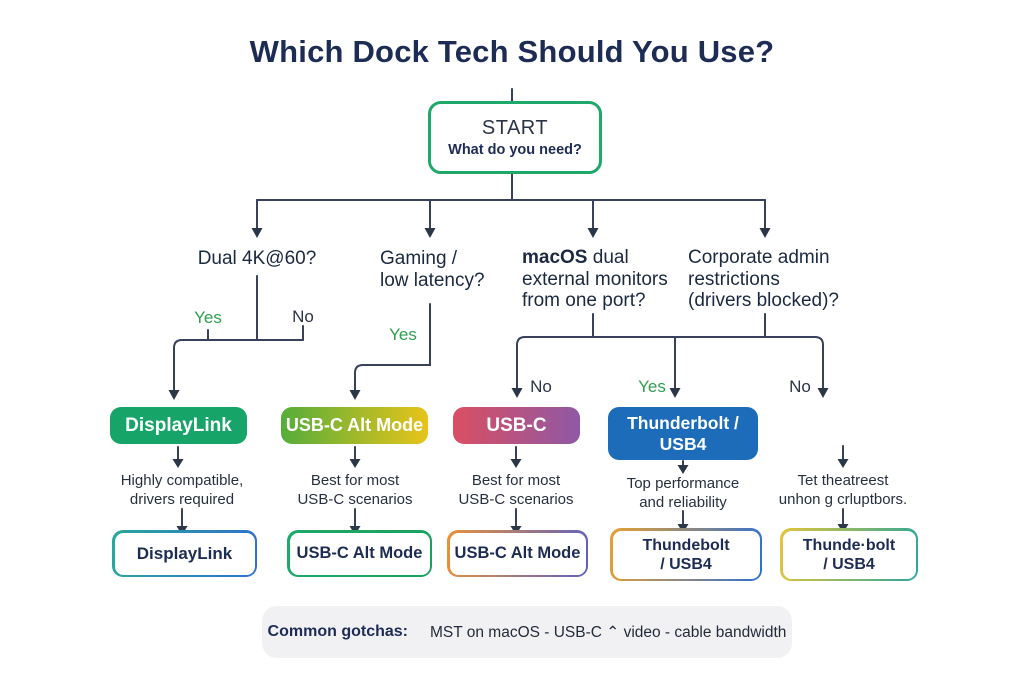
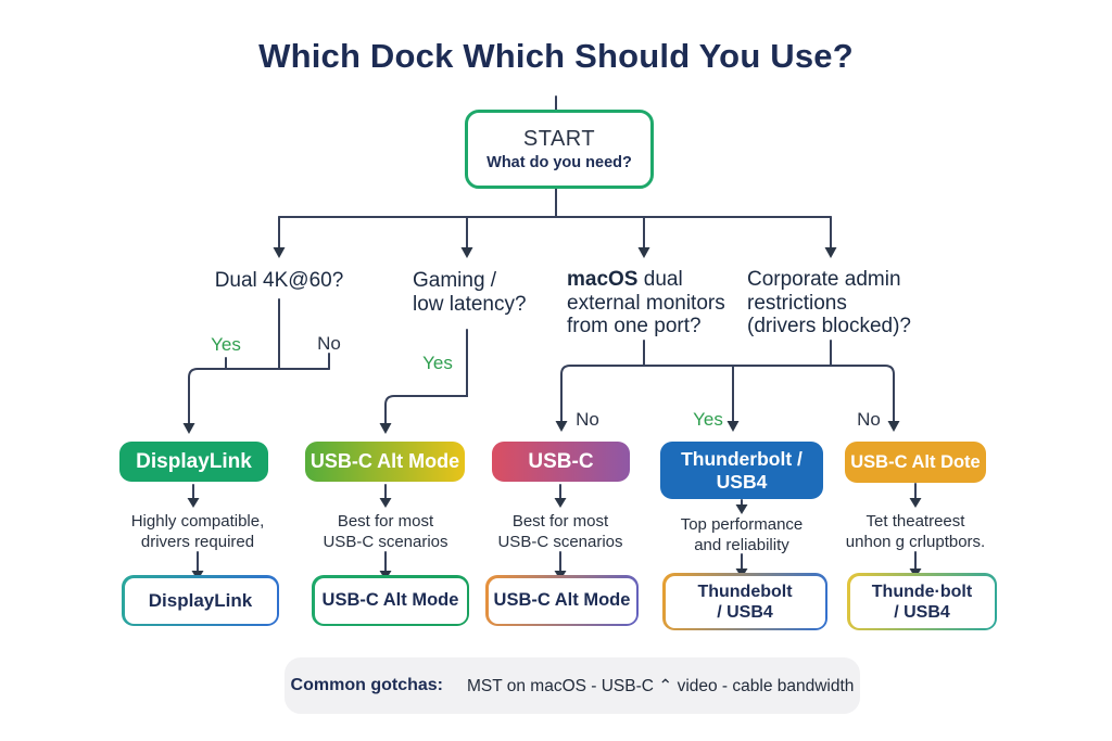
- Which Dock Tech Should You Use?
+ Which Dock Which Should You Use?
  START
  What do you need?
  Dual 4K@60?
  Gaming /
  low latency?
  macOS dual
  external monitors
  from one port?
  Corporate admin
  restrictions
  (drivers blocked)?
  Yes
  No
  Yes
  No
  Yes
  No
  DisplayLink
  USB-C Alt Mode
  USB-C
  Thunderbolt /
  USB4
+ USB-C Alt Dote
  Highly compatible,
  drivers required
  Best for most
  USB-C scenarios
  Best for most
  USB-C scenarios
  Top performance
  and reliability
  Tet theatreest
  unhon g crluptbors.
  DisplayLink
  USB-C Alt Mode
  USB-C Alt Mode
  Thundebolt
  / USB4
  Thunde·bolt
  / USB4
  Common gotchas:
  MST on macOS - USB-C ⌃ video - cable bandwidth
